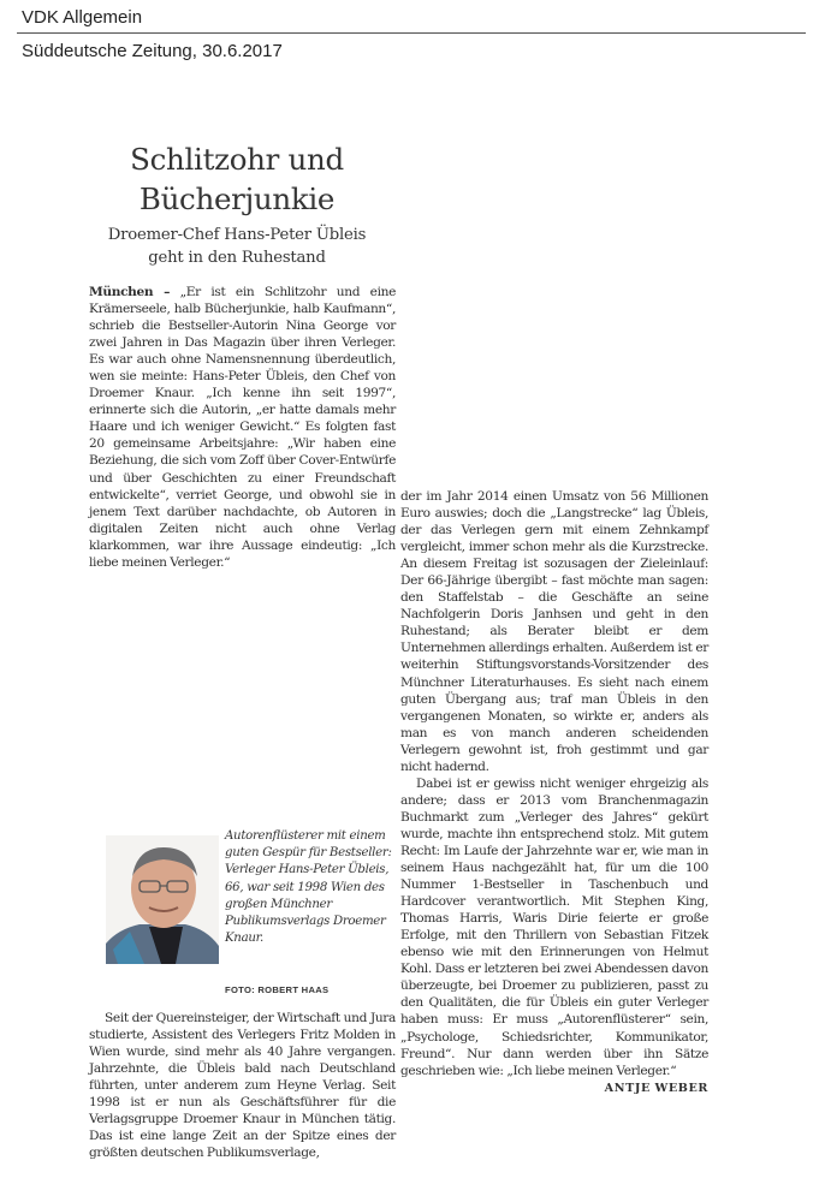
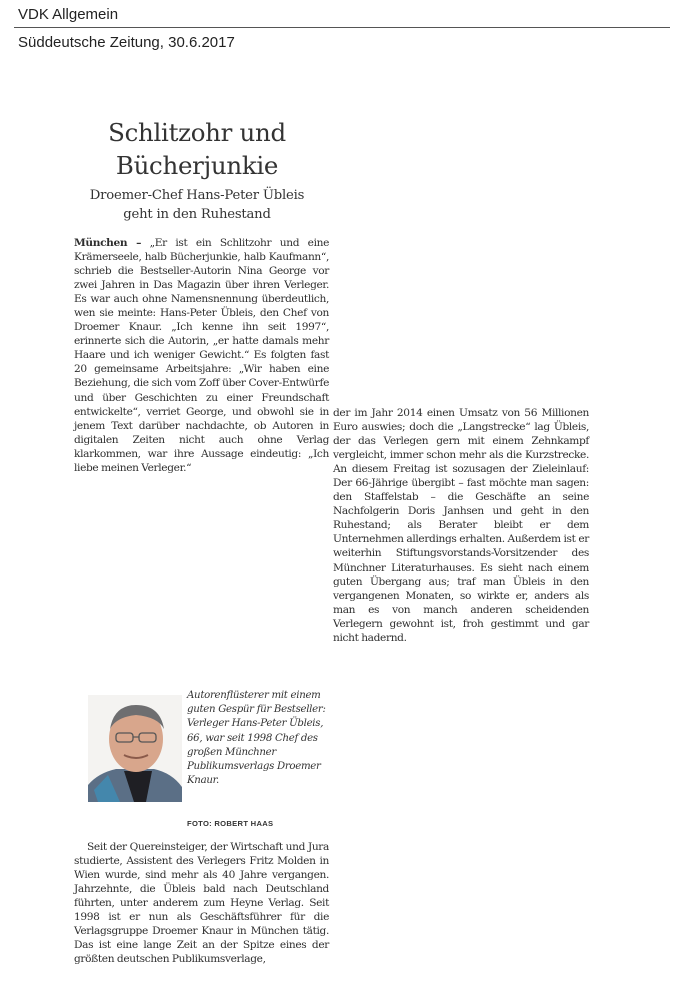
  VDK Allgemein
  Süddeutsche Zeitung, 30.6.2017
  Schlitzohr und
  Bücherjunkie
  Droemer-Chef Hans-Peter Übleis
  geht in den Ruhestand
  München – „Er ist ein Schlitzohr und eine Krämerseele, halb Bücherjunkie, halb Kaufmann“, schrieb die Bestseller-Autorin Nina George vor zwei Jahren in Das Magazin über ihren Verleger. Es war auch ohne Namensnennung überdeutlich, wen sie meinte: Hans-Peter Übleis, den Chef von Droemer Knaur. „Ich kenne ihn seit 1997“, erinnerte sich die Autorin, „er hatte damals mehr Haare und ich weniger Gewicht.“ Es folgten fast 20 gemeinsame Arbeitsjahre: „Wir haben eine Beziehung, die sich vom Zoff über Cover-Entwürfe und über Geschichten zu einer Freundschaft entwickelte“, verriet George, und obwohl sie in jenem Text darüber nachdachte, ob Autoren in digitalen Zeiten nicht auch ohne Verlag klarkommen, war ihre Aussage eindeutig: „Ich liebe meinen Verleger.“
- Autorenflüsterer mit einem guten Gespür für Bestseller: Verleger Hans-Peter Übleis, 66, war seit 1998 Wien des großen Münchner Publikumsverlags Droemer Knaur.
+ Autorenflüsterer mit einem guten Gespür für Bestseller: Verleger Hans-Peter Übleis, 66, war seit 1998 Chef des großen Münchner Publikumsverlags Droemer Knaur.
  FOTO: ROBERT HAAS
  Seit der Quereinsteiger, der Wirtschaft und Jura studierte, Assistent des Verlegers Fritz Molden in Wien wurde, sind mehr als 40 Jahre vergangen. Jahrzehnte, die Übleis bald nach Deutschland führten, unter anderem zum Heyne Verlag. Seit 1998 ist er nun als Geschäftsführer für die Verlagsgruppe Droemer Knaur in München tätig. Das ist eine lange Zeit an der Spitze eines der größten deutschen Publikumsverlage,
  der im Jahr 2014 einen Umsatz von 56 Millionen Euro auswies; doch die „Langstrecke“ lag Übleis, der das Verlegen gern mit einem Zehnkampf vergleicht, immer schon mehr als die Kurzstrecke. An diesem Freitag ist sozusagen der Zieleinlauf: Der 66-Jährige übergibt – fast möchte man sagen: den Staffelstab – die Geschäfte an seine Nachfolgerin Doris Janhsen und geht in den Ruhestand; als Berater bleibt er dem Unternehmen allerdings erhalten. Außerdem ist er weiterhin Stiftungsvorstands-Vorsitzender des Münchner Literaturhauses. Es sieht nach einem guten Übergang aus; traf man Übleis in den vergangenen Monaten, so wirkte er, anders als man es von manch anderen scheidenden Verlegern gewohnt ist, froh gestimmt und gar nicht hadernd.
- Dabei ist er gewiss nicht weniger ehrgeizig als andere; dass er 2013 vom Branchenmagazin Buchmarkt zum „Verleger des Jahres“ gekürt wurde, machte ihn entsprechend stolz. Mit gutem Recht: Im Laufe der Jahrzehnte war er, wie man in seinem Haus nachgezählt hat, für um die 100 Nummer 1-Bestseller in Taschenbuch und Hardcover verantwortlich. Mit Stephen King, Thomas Harris, Waris Dirie feierte er große Erfolge, mit den Thrillern von Sebastian Fitzek ebenso wie mit den Erinnerungen von Helmut Kohl. Dass er letzteren bei zwei Abendessen davon überzeugte, bei Droemer zu publizieren, passt zu den Qualitäten, die für Übleis ein guter Verleger haben muss: Er muss „Autorenflüsterer“ sein, „Psychologe, Schiedsrichter, Kommunikator, Freund“. Nur dann werden über ihn Sätze geschrieben wie: „Ich liebe meinen Verleger.“
- ANTJE WEBER
